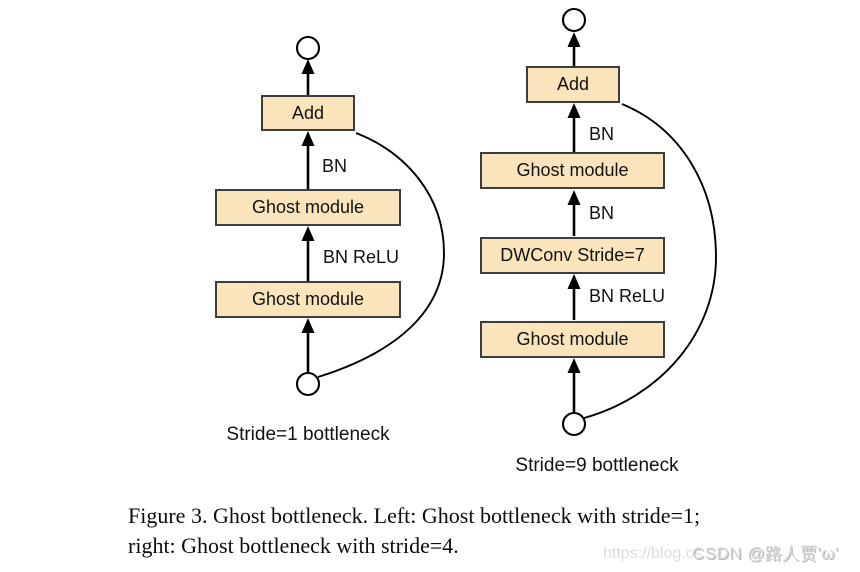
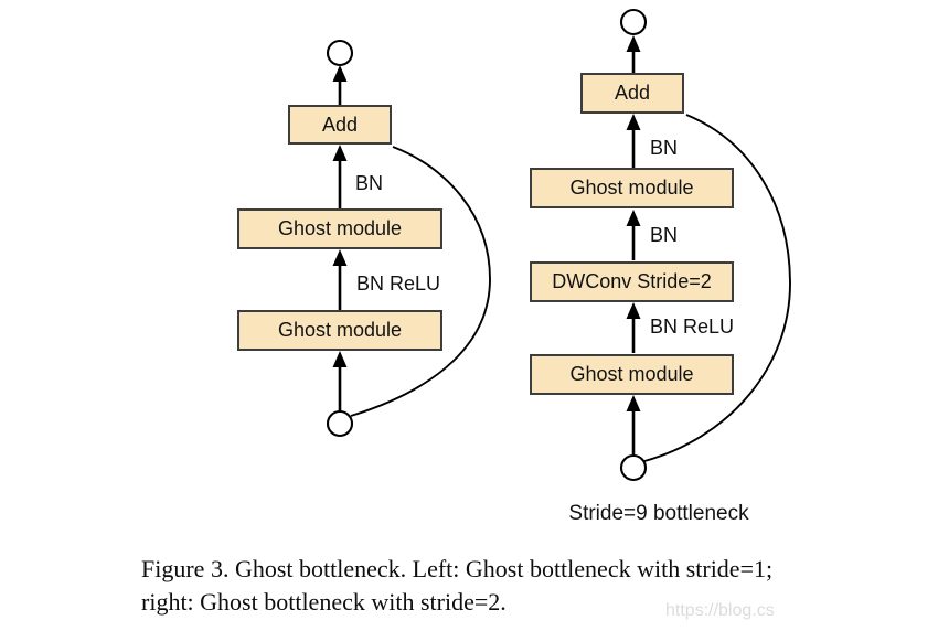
  Add
  BN
  Ghost module
  BN ReLU
  Ghost module
- Stride=1 bottleneck
  Add
  BN
  Ghost module
  BN
- DWConv Stride=7
+ DWConv Stride=2
  BN ReLU
  Ghost module
  Stride=9 bottleneck
  Figure 3. Ghost bottleneck. Left: Ghost bottleneck with stride=1;
- right: Ghost bottleneck with stride=4.
+ right: Ghost bottleneck with stride=2.
  https://blog.cs
- CSDN @路人贾'ω'
